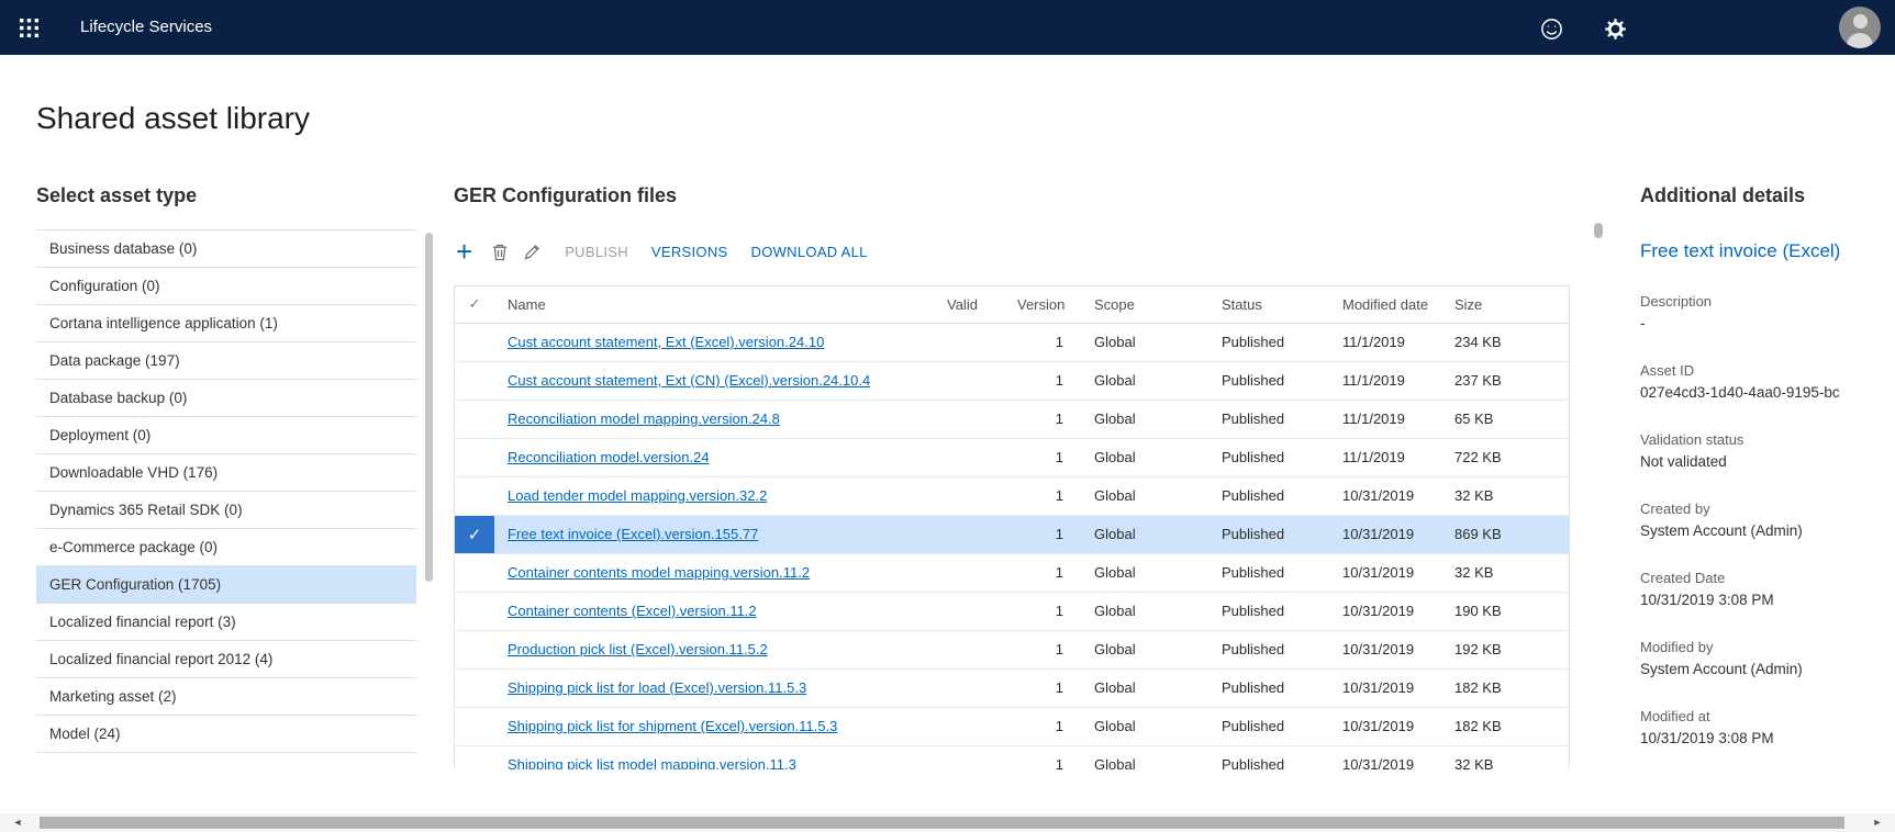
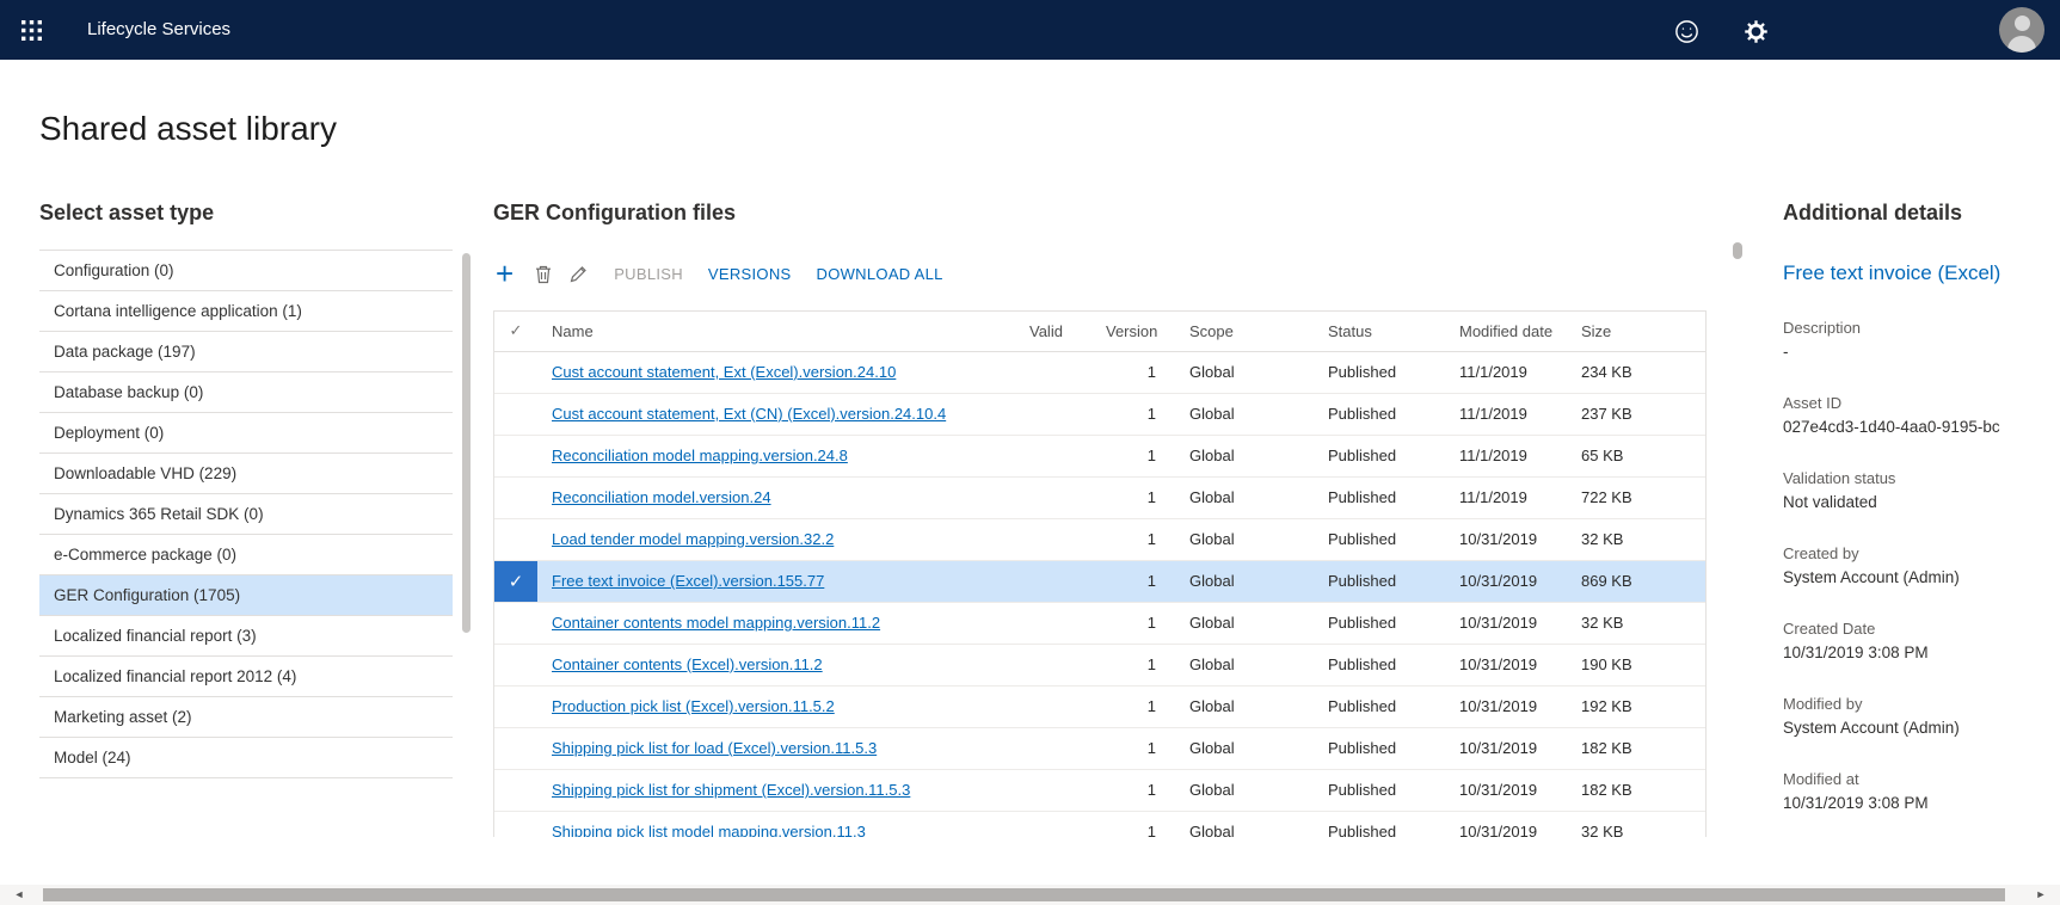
  Lifecycle Services
  Shared asset library
  Select asset type
- Business database (0)
  Configuration (0)
  Cortana intelligence application (1)
  Data package (197)
  Database backup (0)
  Deployment (0)
- Downloadable VHD (176)
+ Downloadable VHD (229)
  Dynamics 365 Retail SDK (0)
  e-Commerce package (0)
  GER Configuration (1705)
  Localized financial report (3)
  Localized financial report 2012 (4)
  Marketing asset (2)
  Model (24)
  GER Configuration files
  +
  PUBLISH
  VERSIONS
  DOWNLOAD ALL
  ✓	Name	Valid	Version	Scope	Status	Modified date	Size
  	Cust account statement, Ext (Excel).version.24.10		1	Global	Published	11/1/2019	234 KB
  	Cust account statement, Ext (CN) (Excel).version.24.10.4		1	Global	Published	11/1/2019	237 KB
  	Reconciliation model mapping.version.24.8		1	Global	Published	11/1/2019	65 KB
  	Reconciliation model.version.24		1	Global	Published	11/1/2019	722 KB
  	Load tender model mapping.version.32.2		1	Global	Published	10/31/2019	32 KB
  ✓	Free text invoice (Excel).version.155.77		1	Global	Published	10/31/2019	869 KB
  	Container contents model mapping.version.11.2		1	Global	Published	10/31/2019	32 KB
  	Container contents (Excel).version.11.2		1	Global	Published	10/31/2019	190 KB
  	Production pick list (Excel).version.11.5.2		1	Global	Published	10/31/2019	192 KB
  	Shipping pick list for load (Excel).version.11.5.3		1	Global	Published	10/31/2019	182 KB
  	Shipping pick list for shipment (Excel).version.11.5.3		1	Global	Published	10/31/2019	182 KB
  	Shipping pick list model mapping.version.11.3		1	Global	Published	10/31/2019	32 KB
  Additional details
  Free text invoice (Excel)
  Description
  -
  Asset ID
  027e4cd3-1d40-4aa0-9195-bc
  Validation status
  Not validated
  Created by
  System Account (Admin)
  Created Date
  10/31/2019 3:08 PM
  Modified by
  System Account (Admin)
  Modified at
  10/31/2019 3:08 PM
  ◄
  ►
